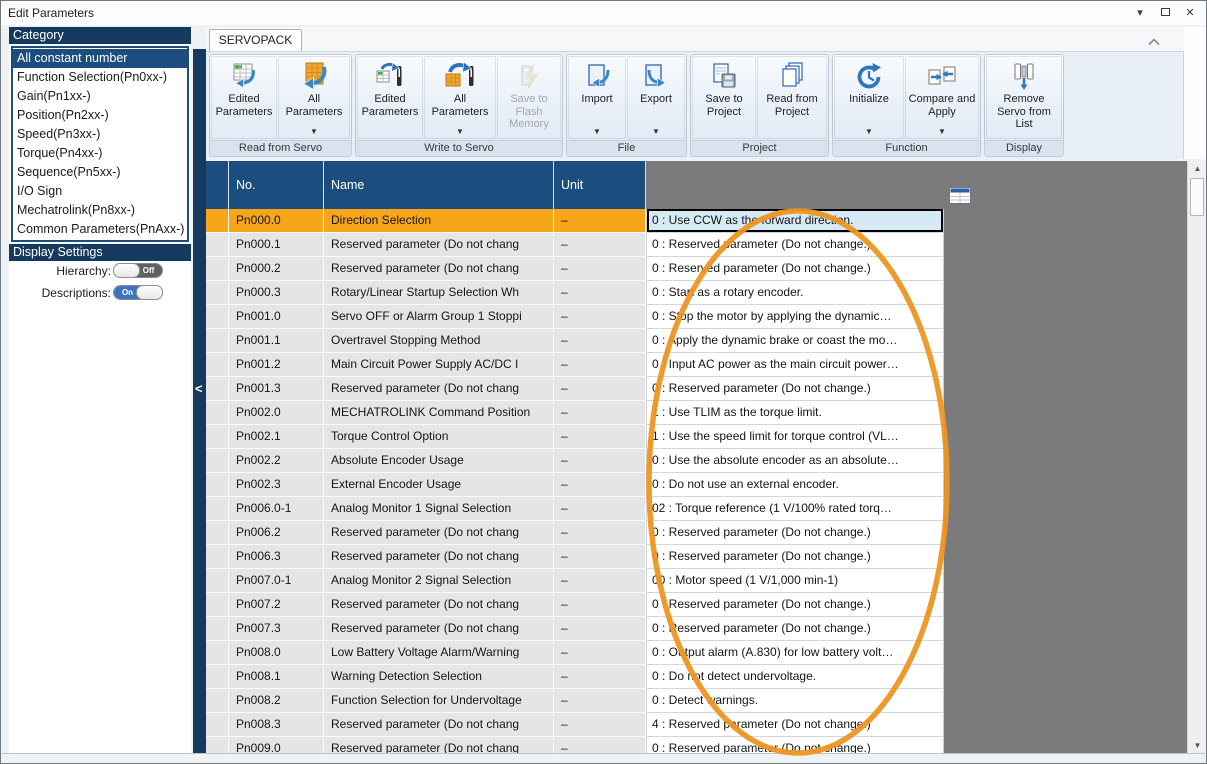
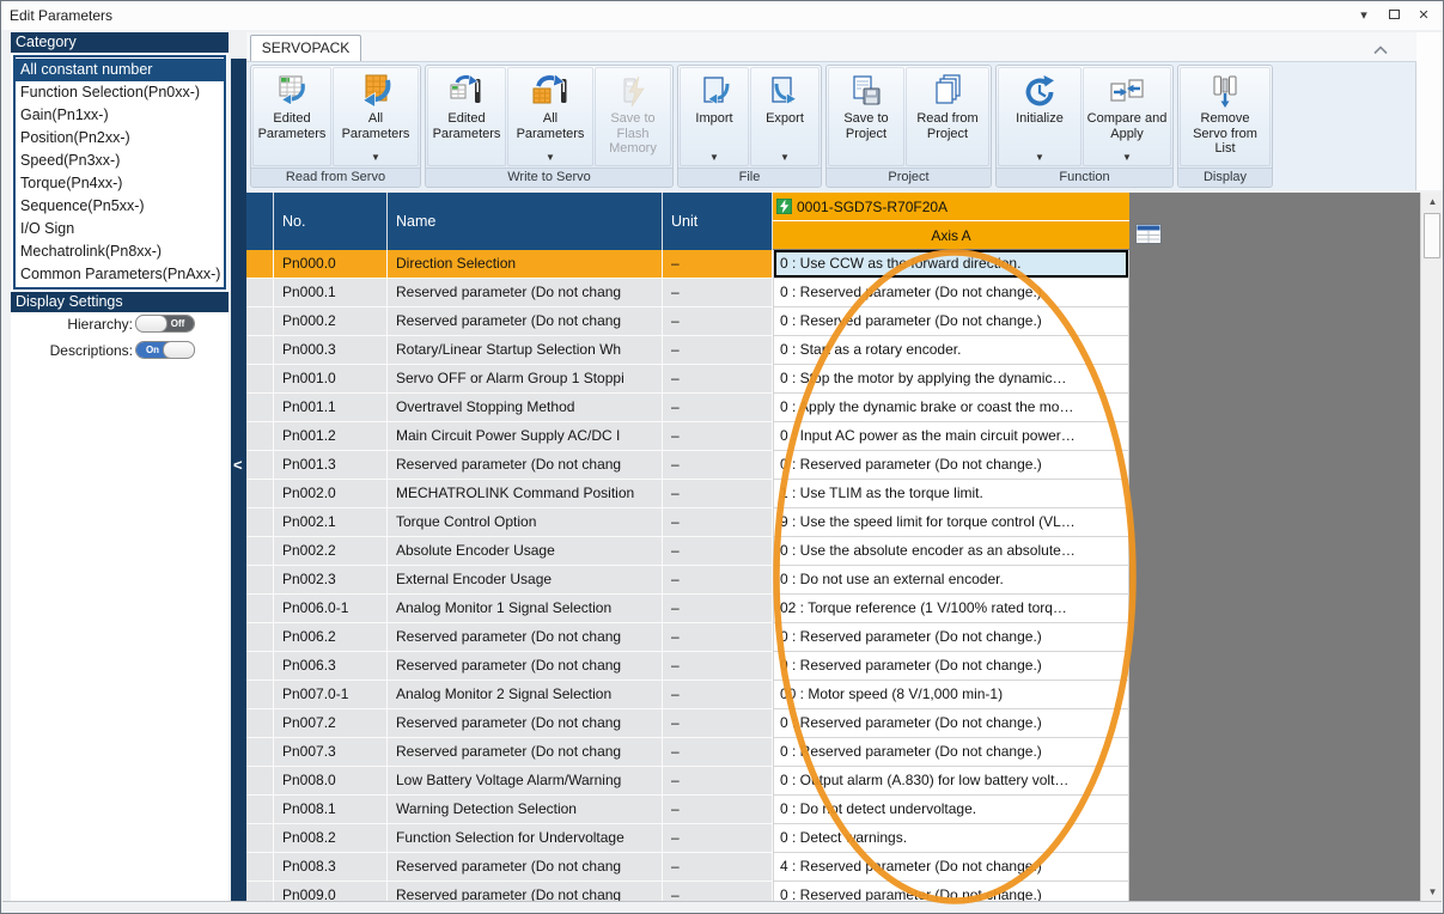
  Edit Parameters
  ▾
  ✕
  Category
  All constant number
  Function Selection(Pn0xx-)
  Gain(Pn1xx-)
  Position(Pn2xx-)
  Speed(Pn3xx-)
  Torque(Pn4xx-)
  Sequence(Pn5xx-)
  I/O Sign
  Mechatrolink(Pn8xx-)
  Common Parameters(PnAxx-)
  Display Settings
  Hierarchy:
  Off
  Descriptions:
  On
  <
  SERVOPACK
  Edited Parameters
  All Parameters
  ▼
  Read from Servo
  Edited Parameters
  All Parameters
  ▼
  Save to Flash Memory
  Write to Servo
  Import
  ▼
  Export
  ▼
  File
  Save to Project
  Read from Project
  Project
  Initialize
  ▼
  Compare and Apply
  ▼
  Function
  Remove Servo from List
  Display
  No.
  Name
  Unit
+ 0001-SGD7S-R70F20A
+ Axis A
  Pn000.0
  Direction Selection
  –
  0 : Use CCW as thorward direcn.
  Pn000.1
  Reserved parameter (Do not chang
  –
  0 : Reservedarameter (Do not change.
  Pn000.2
  Reserved parameter (Do not chang
  –
  0 : Resered parameter (Do not change.)
  Pn000.3
  Rotary/Linear Startup Selection Wh
  –
  0 : Sta as a rotary encoder.
  Pn001.0
  Servo OFF or Alarm Group 1 Stoppi
  –
  0 : Sop the motor by applying the dynamic…
  Pn001.1
  Overtravel Stopping Method
  –
  0 :pply the dynamic brake or coast the mo…
  Pn001.2
  Main Circuit Power Supply AC/DC I
  –
  0 Input AC power as the main circuit power…
  Pn001.3
  Reserved parameter (Do not chang
  –
  0 : Reserved parameter (Do not change.)
  Pn002.0
  MECHATROLINK Command Position
  –
  : Use TLIM as the torque limit.
  Pn002.1
  Torque Control Option
  –
- 1 : Use the speed limit for torque control (VL…
+ 9 : Use the speed limit for torque control (VL…
  Pn002.2
  Absolute Encoder Usage
  –
  0 : Use the absolute encoder as an absolute…
  Pn002.3
  External Encoder Usage
  –
  0 : Do not use an external encoder.
  Pn006.0-1
  Analog Monitor 1 Signal Selection
  –
  02 : Torque reference (1 V/100% rated torq…
  Pn006.2
  Reserved parameter (Do not chang
  –
  0 : Reserved parameter (Do not change.)
  Pn006.3
  Reserved parameter (Do not chang
  –
  : Reserved parameter (Do not change.)
  Pn007.0-1
  Analog Monitor 2 Signal Selection
  –
- 00 : Motor speed (1 V/1,000 min-1)
+ 00 : Motor speed (8 V/1,000 min-1)
  Pn007.2
  Reserved parameter (Do not chang
  –
  0 Reserved parameter (Do not change.)
  Pn007.3
  Reserved parameter (Do not chang
  –
  0 :eserved parameter (Do not change.)
  Pn008.0
  Low Battery Voltage Alarm/Warning
  –
  0 : Otput alarm (A.830) for low battery volt…
  Pn008.1
  Warning Detection Selection
  –
  0 : Do not detect undervoltage.
  Pn008.2
  Function Selection for Undervoltage
  –
  0 : Detectarnings.
  Pn008.3
  Reserved parameter (Do not chang
  –
  4 : Reserved prameter (Do not change
  Pn009.0
  Reserved parameter (Do not chang
  –
  0 : Reserved parame (Do noange.)
  ▲
  ▼
